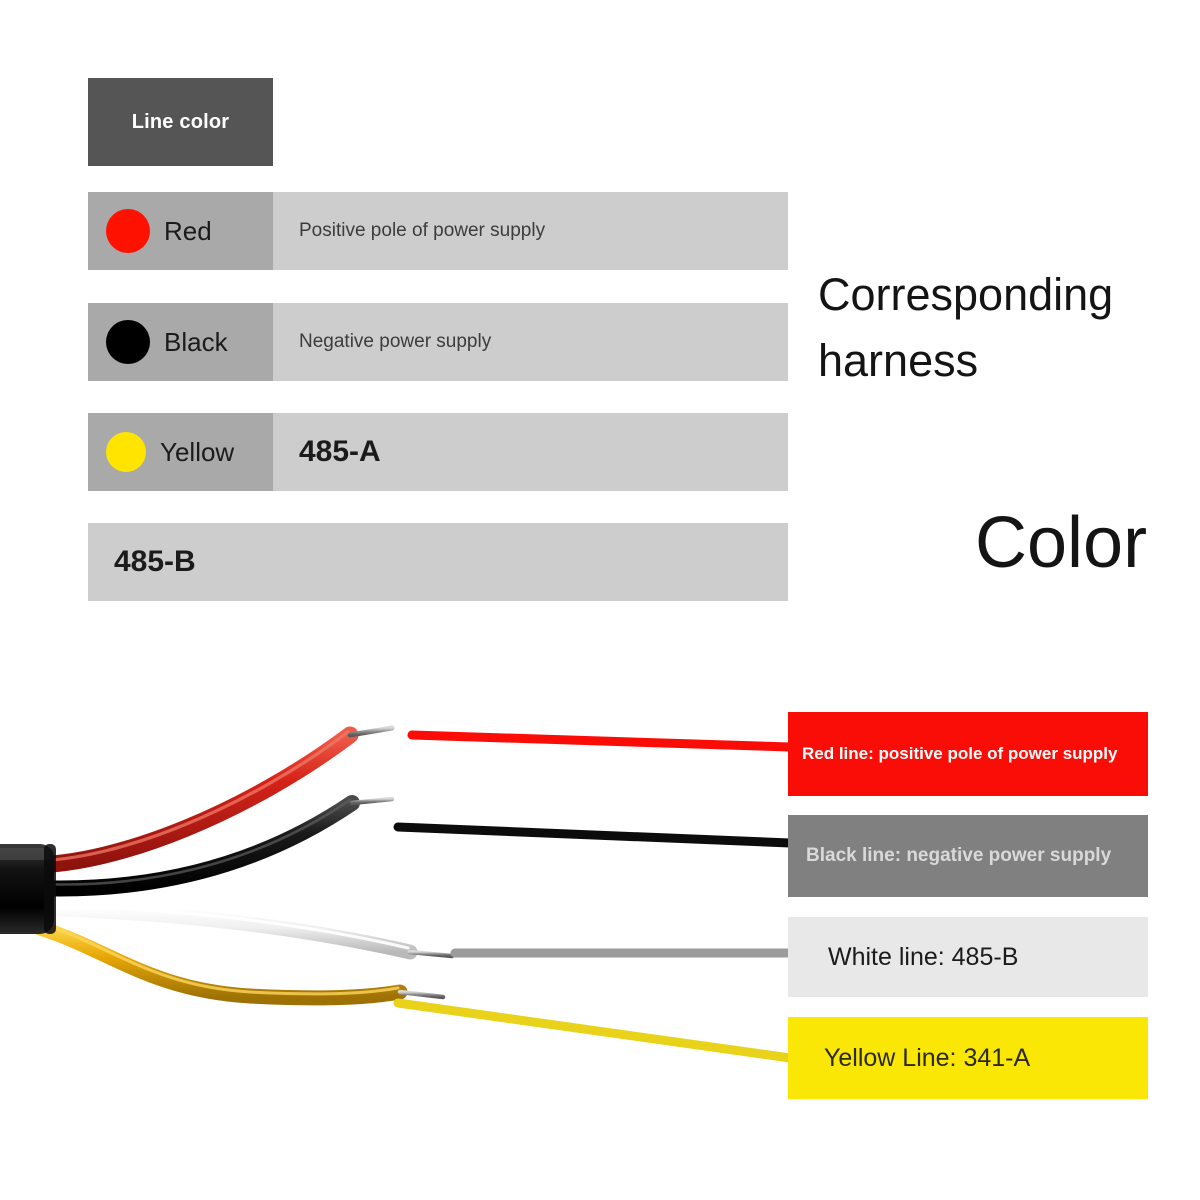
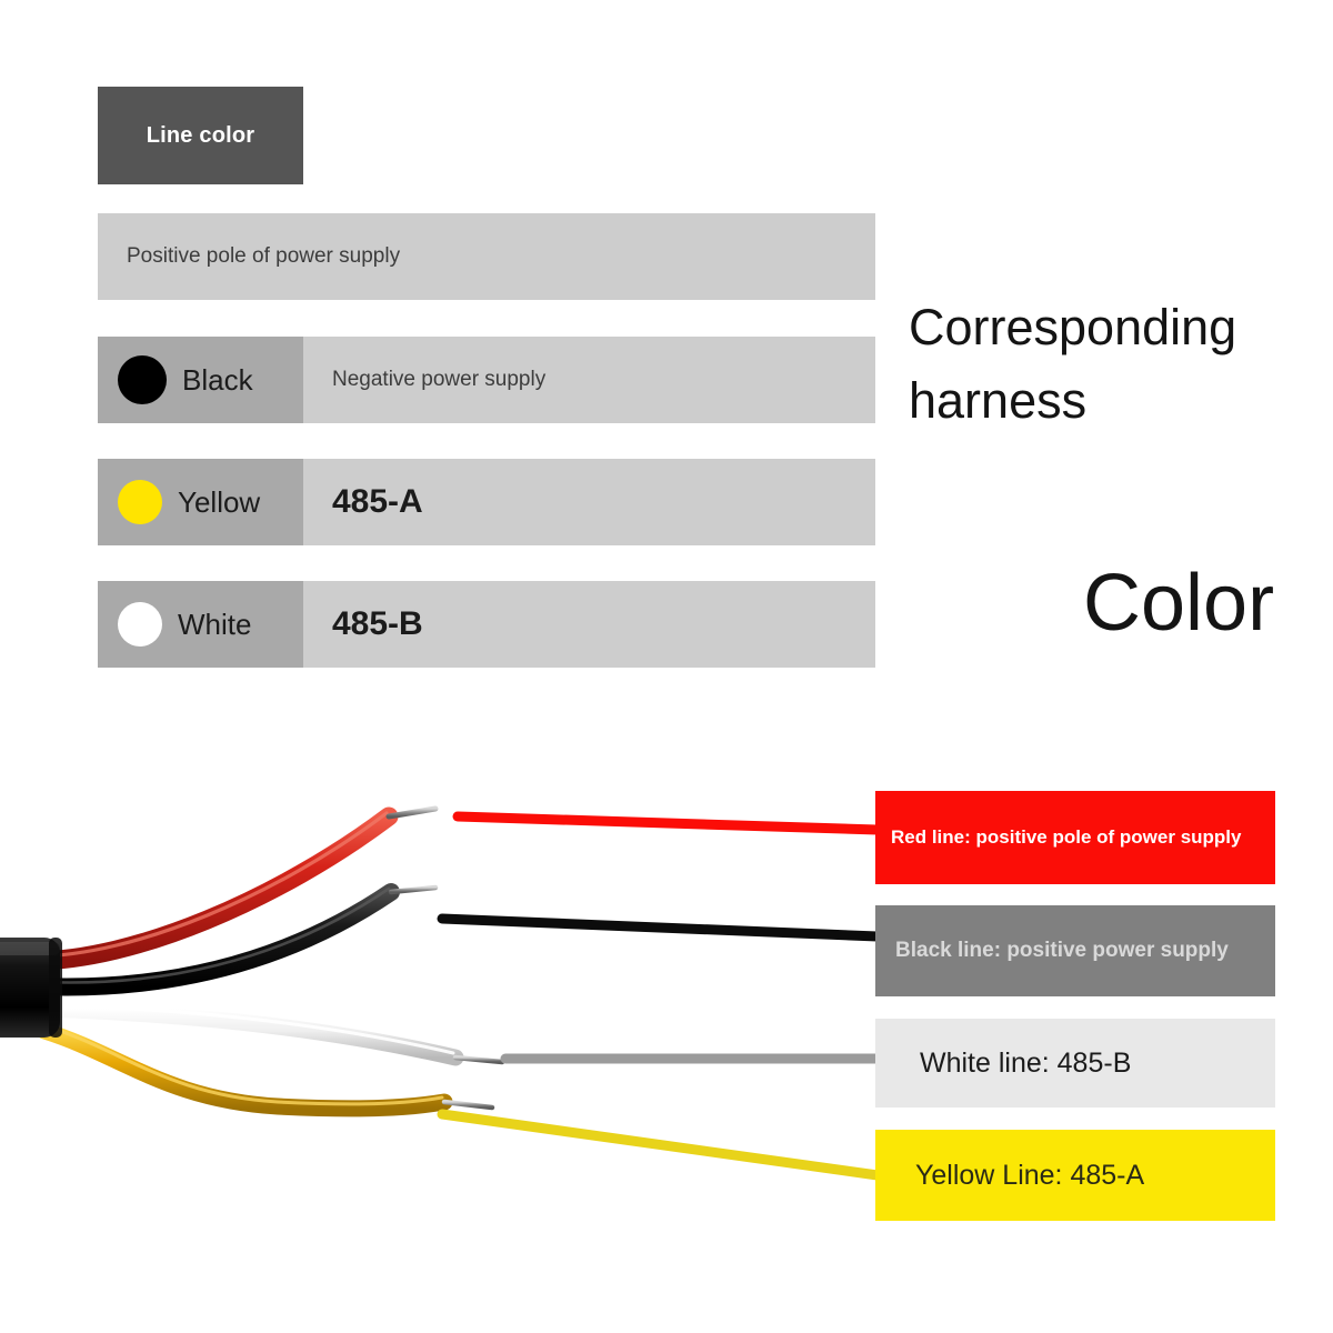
  Line color
- Red
  Positive pole of power supply
  Black
  Negative power supply
  Yellow
  485-A
+ White
  485-B
  Corresponding harness
  Color
  Red line: positive pole of power supply
- Black line: negative power supply
+ Black line: positive power supply
  White line: 485-B
- Yellow Line: 341-A
+ Yellow Line: 485-A
